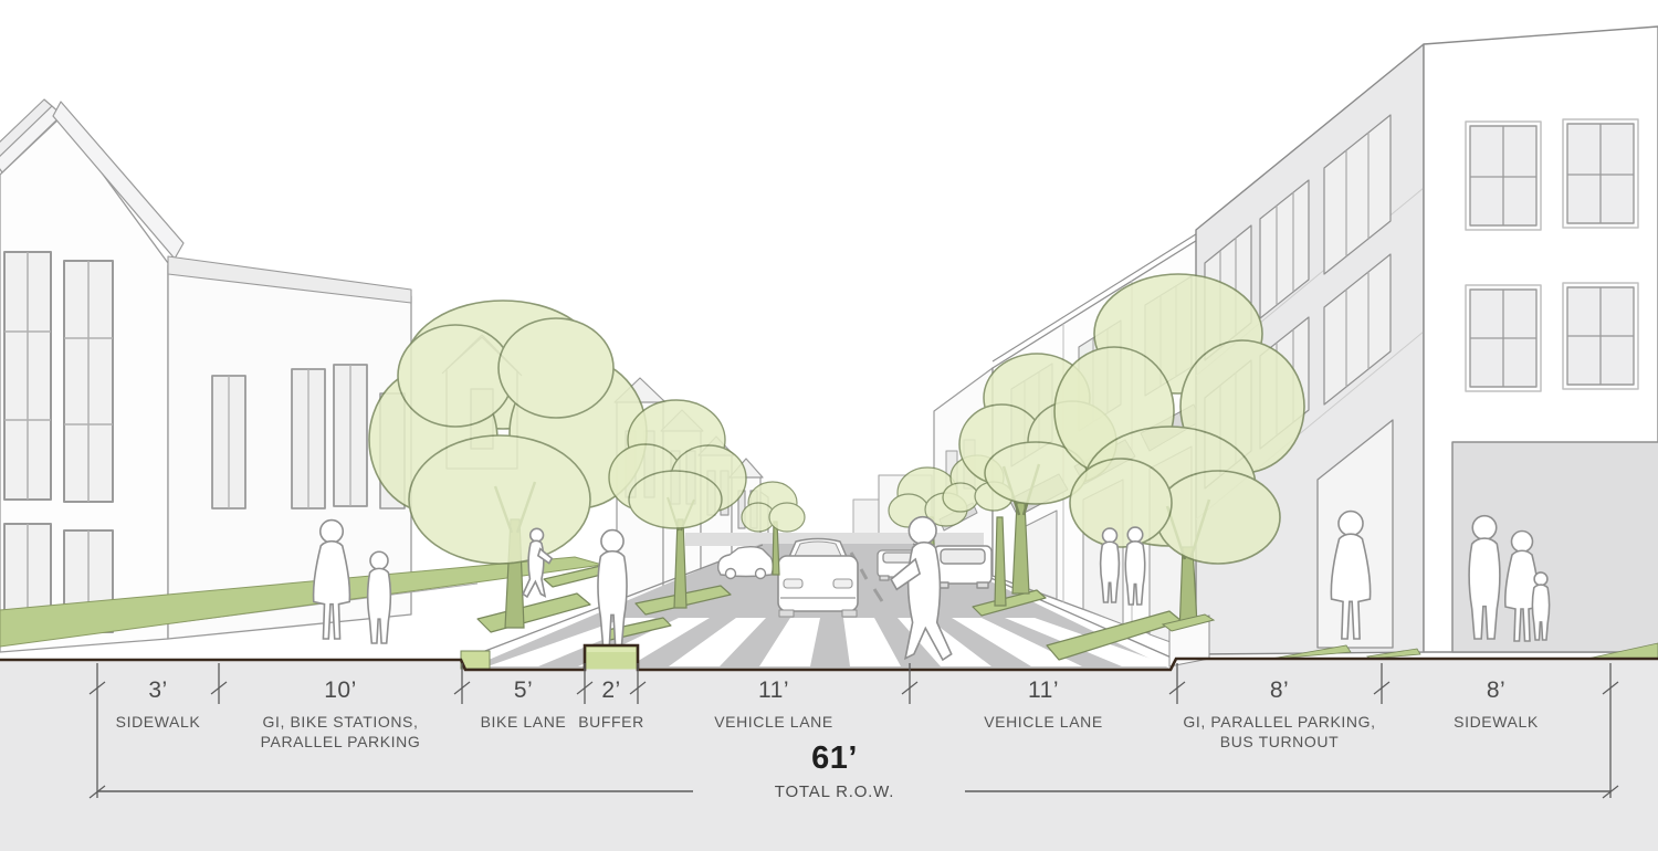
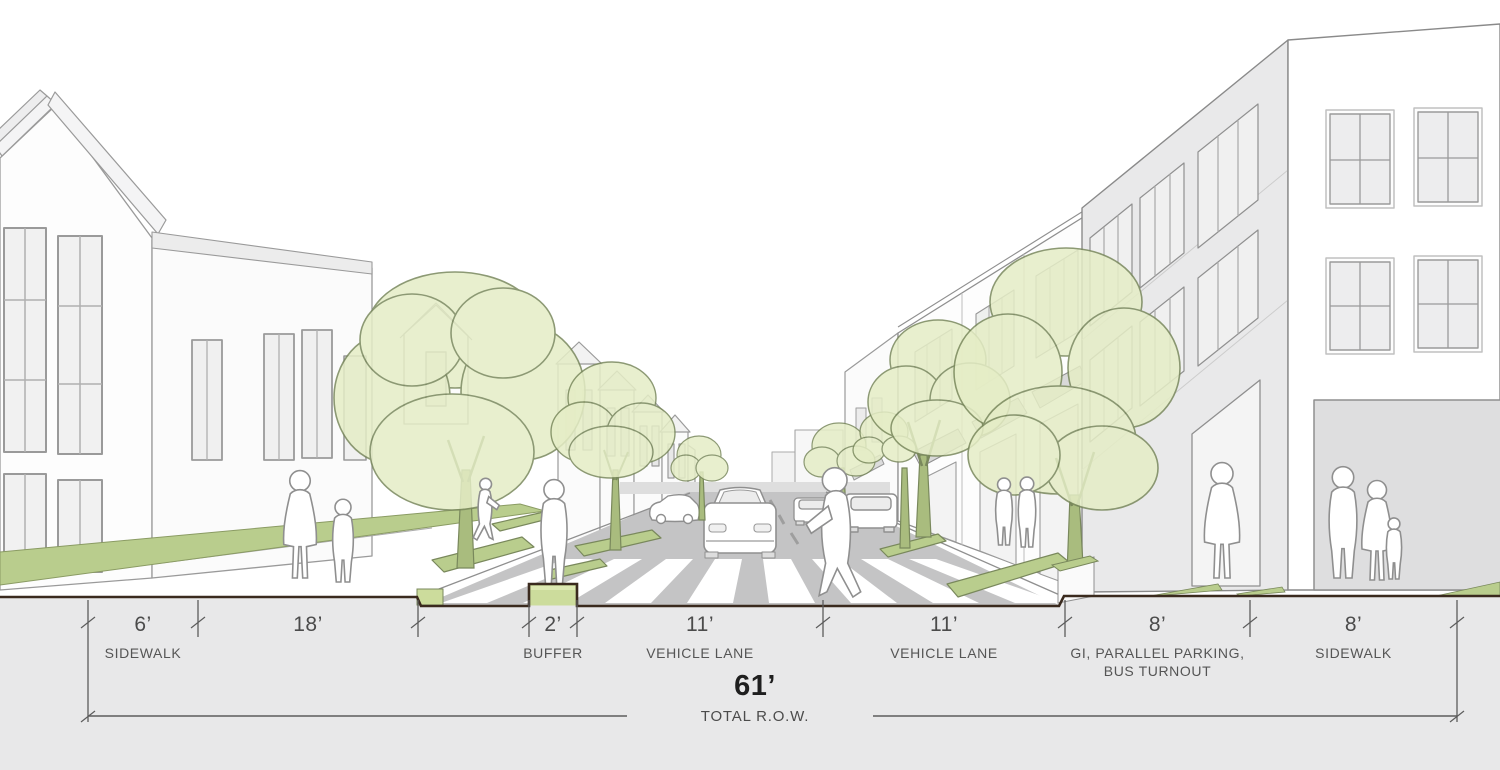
  61’
  TOTAL R.O.W.
- 3’
+ 6’
  SIDEWALK
- 10’
+ 18’
- GI, BIKE STATIONS,
- PARALLEL PARKING
- 5’
- BIKE LANE
  2’
  BUFFER
  11’
  VEHICLE LANE
  11’
  VEHICLE LANE
  8’
  GI, PARALLEL PARKING,
  BUS TURNOUT
  8’
  SIDEWALK
